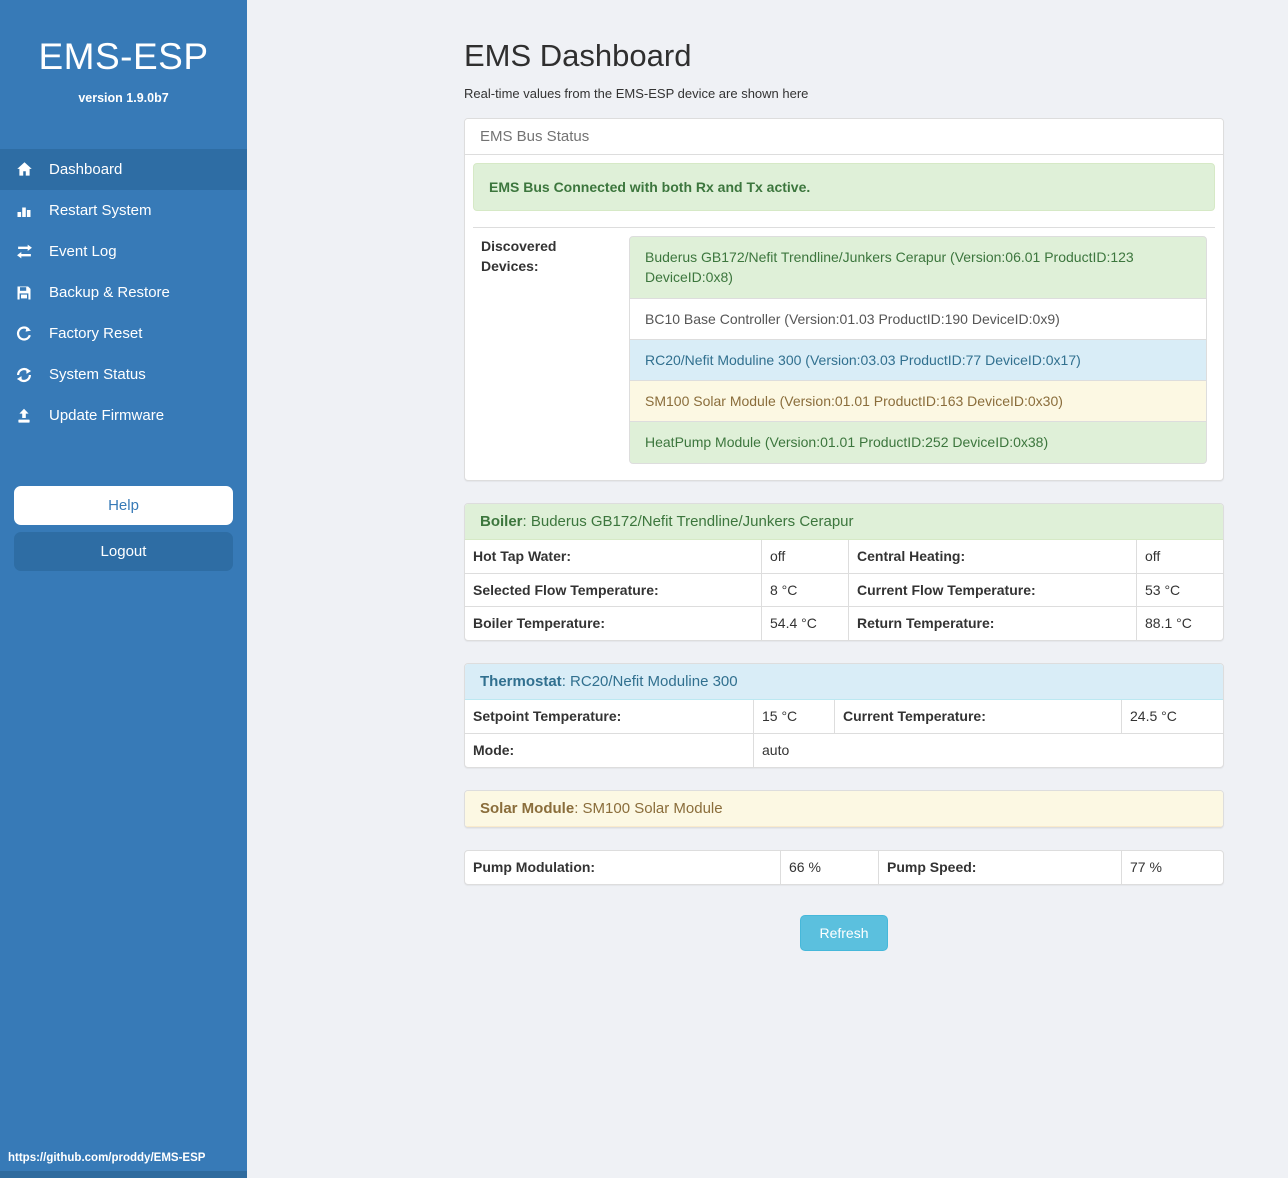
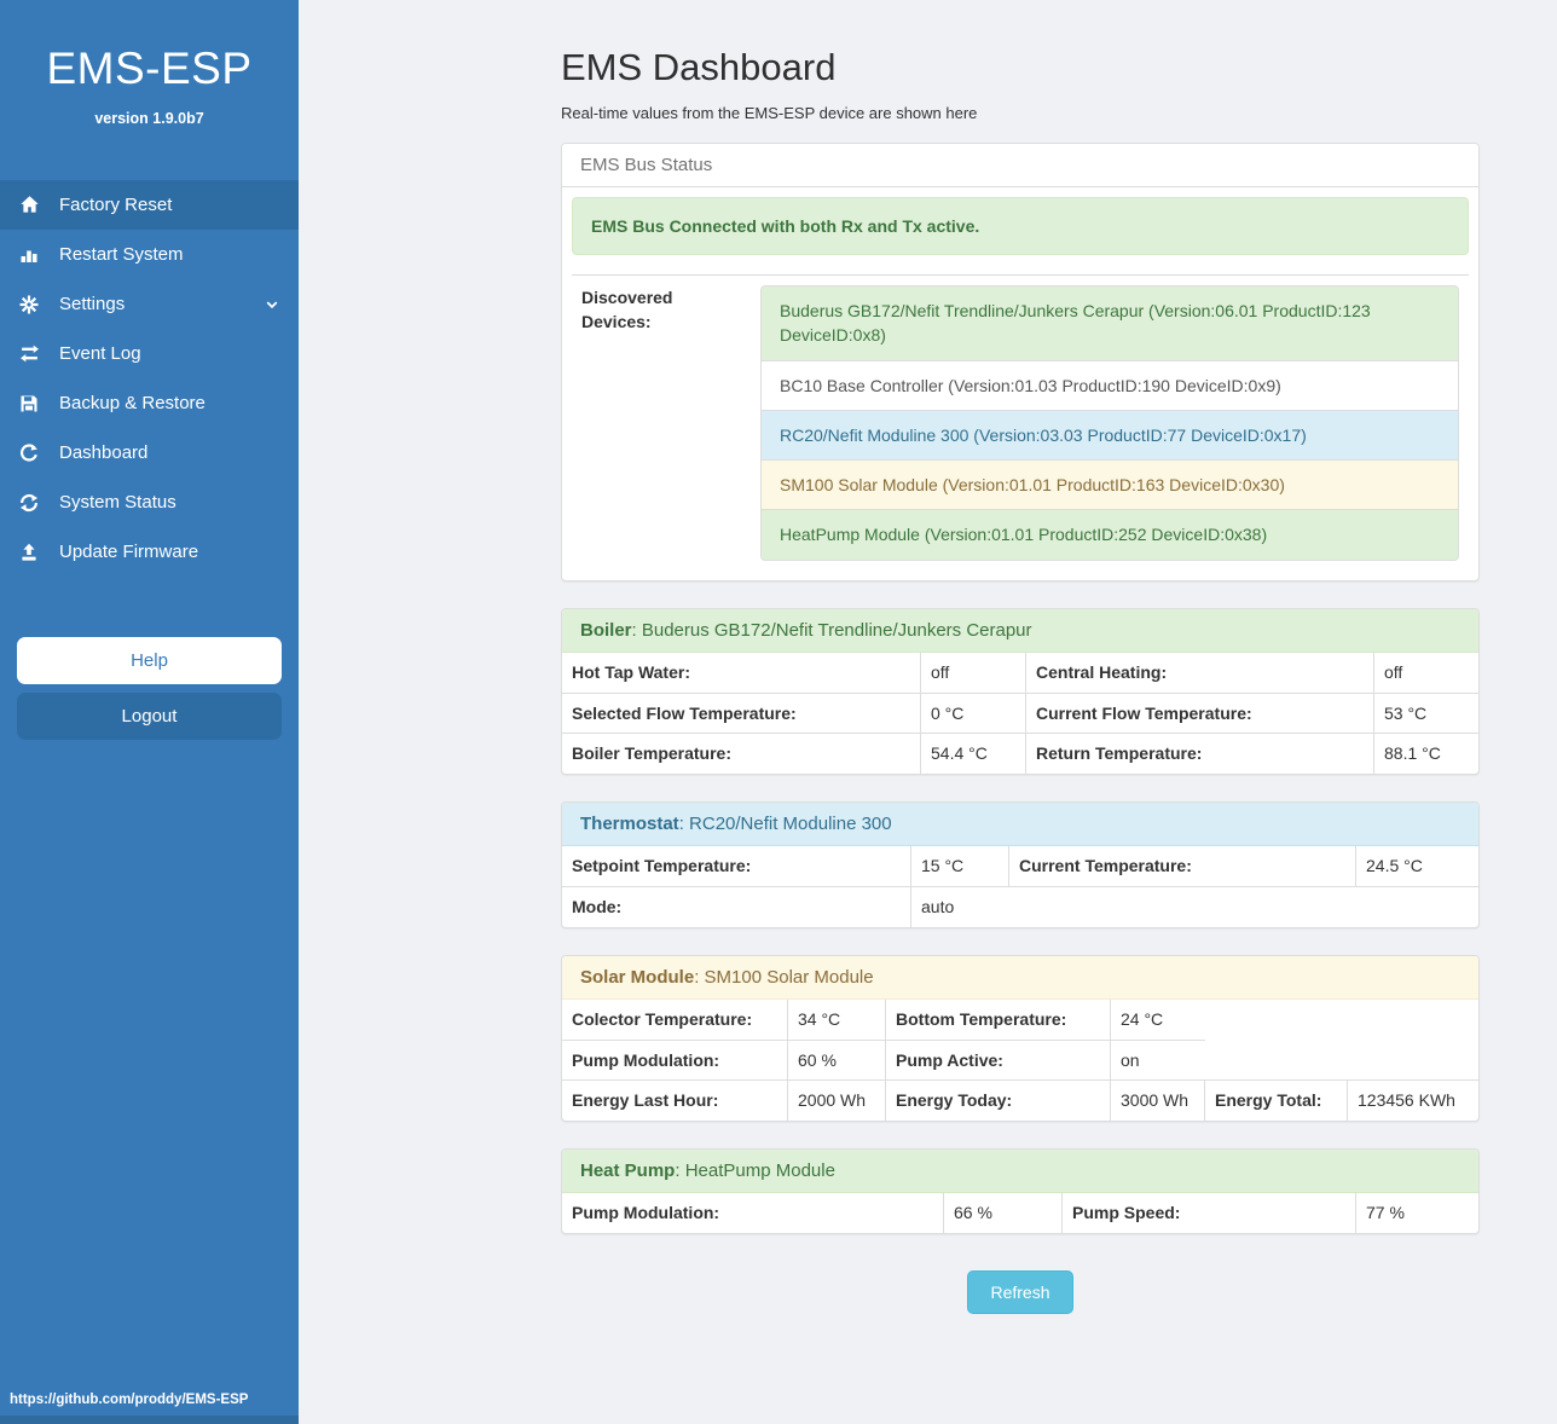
  EMS-ESP
  version 1.9.0b7
- Dashboard
+ Factory Reset
  Restart System
+ Settings
  Event Log
  Backup & Restore
- Factory Reset
+ Dashboard
  System Status
  Update Firmware
  Help
  Logout
  https://github.com/proddy/EMS-ESP
  EMS Dashboard
  Real-time values from the EMS-ESP device are shown here
  EMS Bus Status
  EMS Bus Connected with both Rx and Tx active.
  Discovered Devices:	Buderus GB172/Nefit Trendline/Junkers Cerapur (Version:06.01 ProductID:123 DeviceID:0x8) BC10 Base Controller (Version:01.03 ProductID:190 DeviceID:0x9) RC20/Nefit Moduline 300 (Version:03.03 ProductID:77 DeviceID:0x17) SM100 Solar Module (Version:01.01 ProductID:163 DeviceID:0x30) HeatPump Module (Version:01.01 ProductID:252 DeviceID:0x38)
  Boiler: Buderus GB172/Nefit Trendline/Junkers Cerapur
  Hot Tap Water:	off	Central Heating:	off
- Selected Flow Temperature:	8 °C	Current Flow Temperature:	53 °C
+ Selected Flow Temperature:	0 °C	Current Flow Temperature:	53 °C
  Boiler Temperature:	54.4 °C	Return Temperature:	88.1 °C
  Thermostat: RC20/Nefit Moduline 300
  Setpoint Temperature:	15 °C	Current Temperature:	24.5 °C
  Mode:	auto
  Solar Module: SM100 Solar Module
+ Colector Temperature:	34 °C	Bottom Temperature:	24 °C
+ Pump Modulation:	60 %	Pump Active:	on
+ Energy Last Hour:	2000 Wh	Energy Today:	3000 Wh	Energy Total:	123456 KWh
+ Heat Pump: HeatPump Module
  Pump Modulation:	66 %	Pump Speed:	77 %
  Refresh
